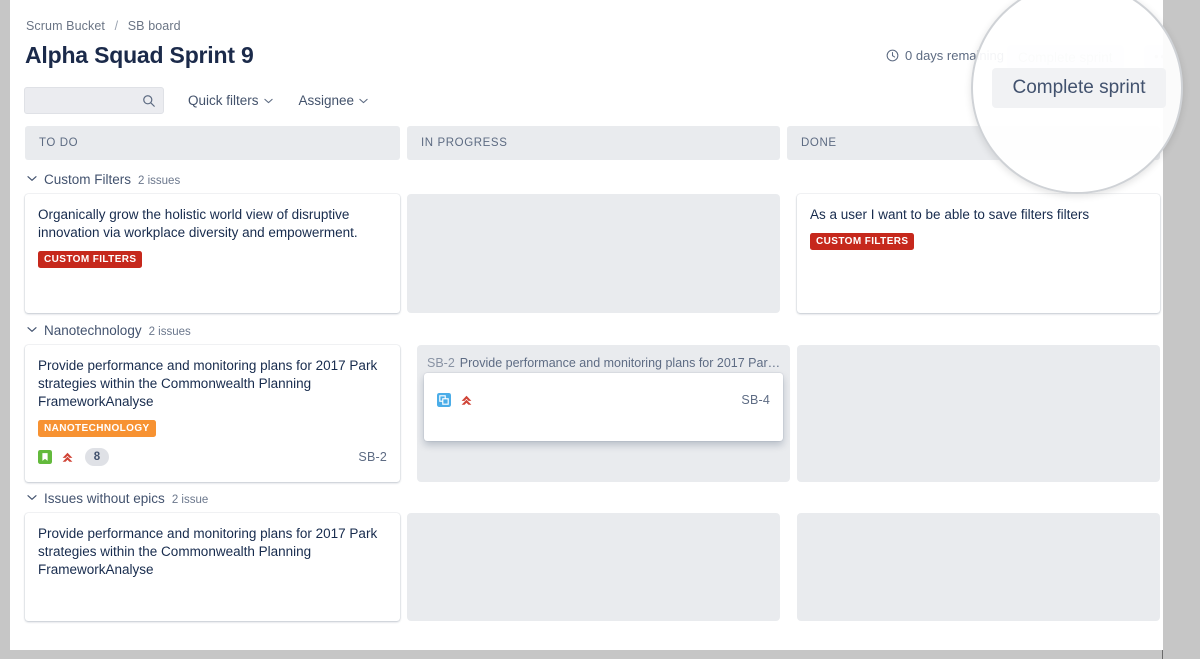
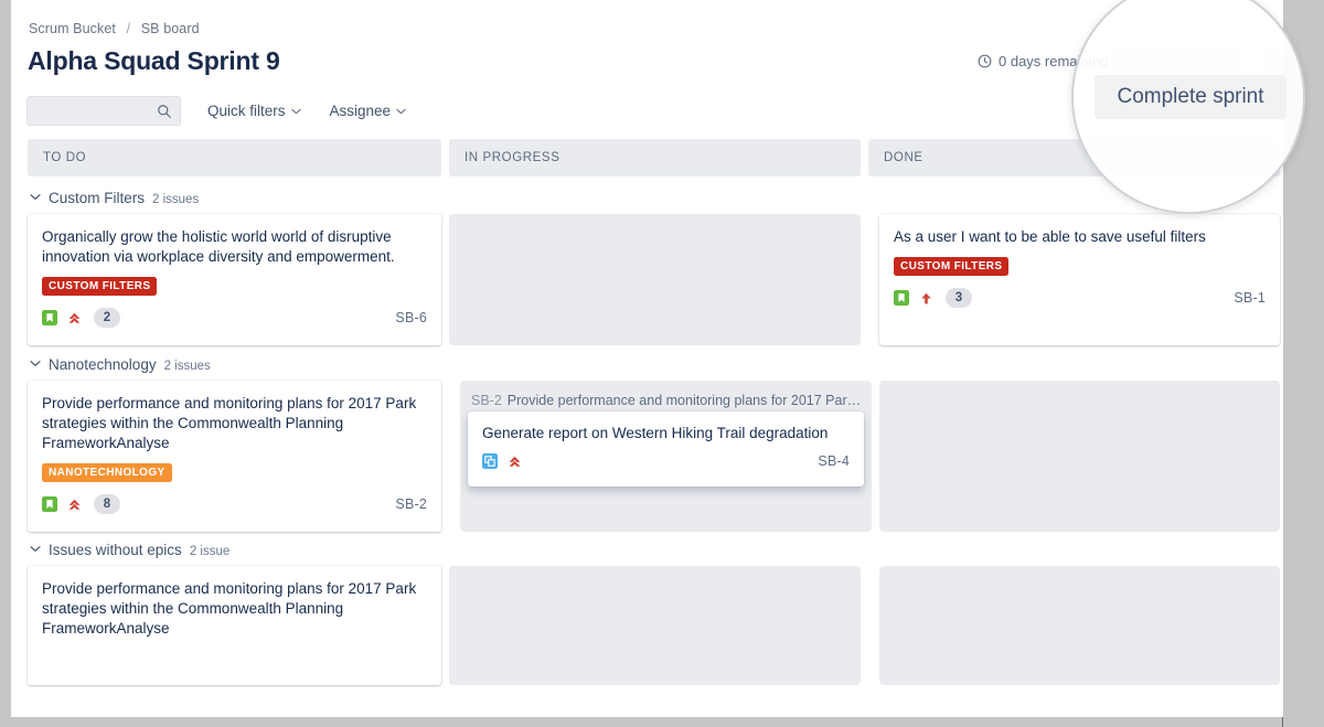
  Scrum Bucket / SB board
  Alpha Squad Sprint 9
  Quick filters
  Assignee
  TO DO
  IN PROGRESS
  DONE
  Custom Filters
  2 issues
- Organically grow the holistic world view of disruptive innovation via workplace diversity and empowerment.
+ Organically grow the holistic world world of disruptive innovation via workplace diversity and empowerment.
  CUSTOM FILTERS
+ 2
+ SB-6
- As a user I want to be able to save filters filters
+ As a user I want to be able to save useful filters
  CUSTOM FILTERS
+ 3
+ SB-1
  Nanotechnology
  2 issues
  Provide performance and monitoring plans for 2017 Park strategies within the Commonwealth Planning FrameworkAnalyse
  NANOTECHNOLOGY
  8
  SB-2
  SB-2 Provide performance and monitoring plans for 2017 Park s
+ Generate report on Western Hiking Trail degradation
  SB-4
  Issues without epics
  2 issue
  Provide performance and monitoring plans for 2017 Park strategies within the Commonwealth Planning FrameworkAnalyse
  Complete sprint
